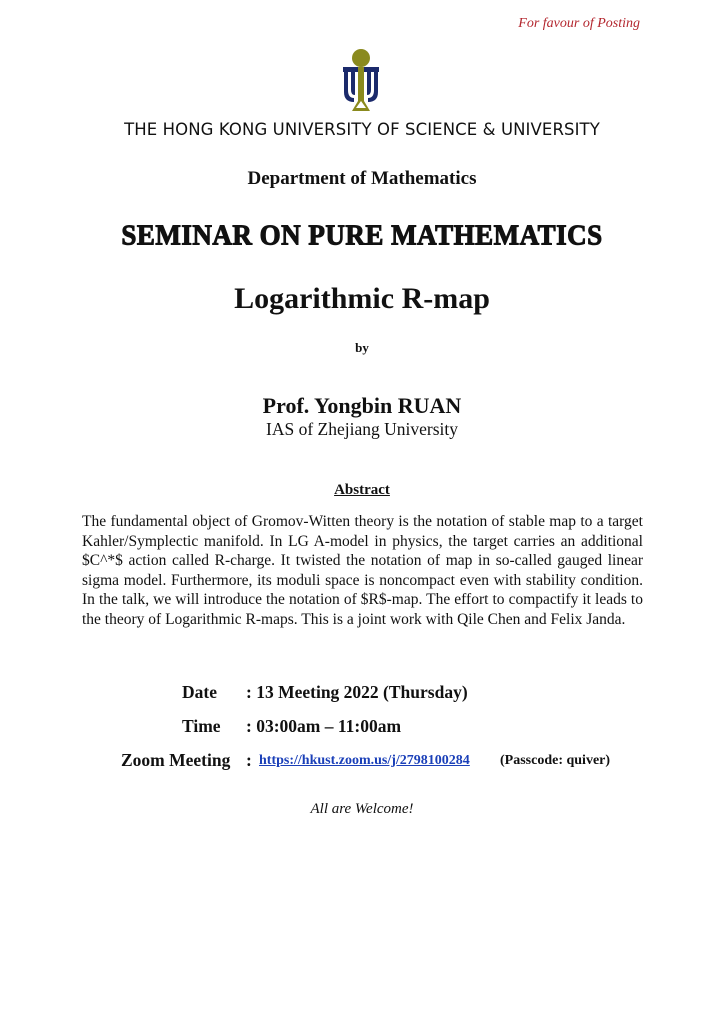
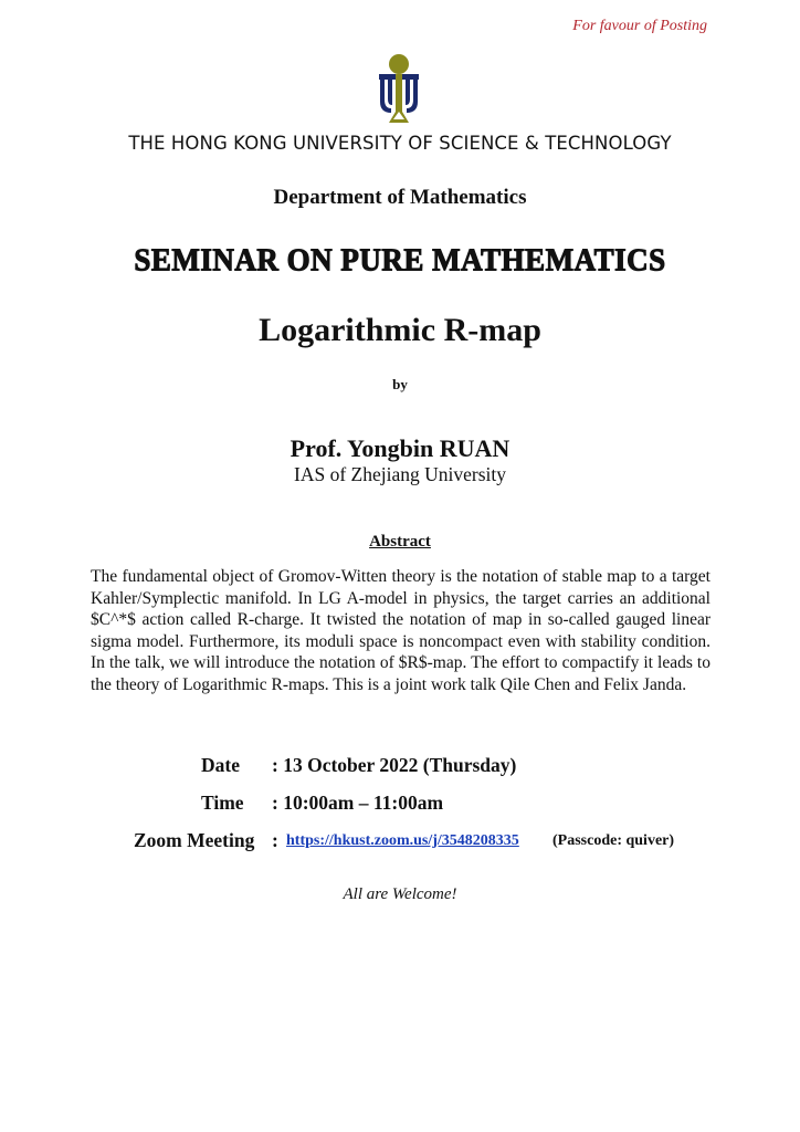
  For favour of Posting
- THE HONG KONG UNIVERSITY OF SCIENCE & UNIVERSITY
+ THE HONG KONG UNIVERSITY OF SCIENCE & TECHNOLOGY
  Department of Mathematics
  SEMINAR ON PURE MATHEMATICS
  Logarithmic R-map
  by
  Prof. Yongbin RUAN
  IAS of Zhejiang University
  Abstract
- The fundamental object of Gromov-Witten theory is the notation of stable map to a target Kahler/Symplectic manifold. In LG A-model in physics, the target carries an additional $C^*$ action called R-charge. It twisted the notation of map in so-called gauged linear sigma model. Furthermore, its moduli space is noncompact even with stability condition. In the talk, we will introduce the notation of $R$-map. The effort to compactify it leads to the theory of Logarithmic R-maps. This is a joint work with Qile Chen and Felix Janda.
+ The fundamental object of Gromov-Witten theory is the notation of stable map to a target Kahler/Symplectic manifold. In LG A-model in physics, the target carries an additional $C^*$ action called R-charge. It twisted the notation of map in so-called gauged linear sigma model. Furthermore, its moduli space is noncompact even with stability condition. In the talk, we will introduce the notation of $R$-map. The effort to compactify it leads to the theory of Logarithmic R-maps. This is a joint work talk Qile Chen and Felix Janda.
  Date
- : 13 Meeting 2022 (Thursday)
+ : 13 October 2022 (Thursday)
  Time
- : 03:00am – 11:00am
+ : 10:00am – 11:00am
  Zoom Meeting
  :
- https://hkust.zoom.us/j/2798100284
+ https://hkust.zoom.us/j/3548208335
  (Passcode: quiver)
  All are Welcome!
